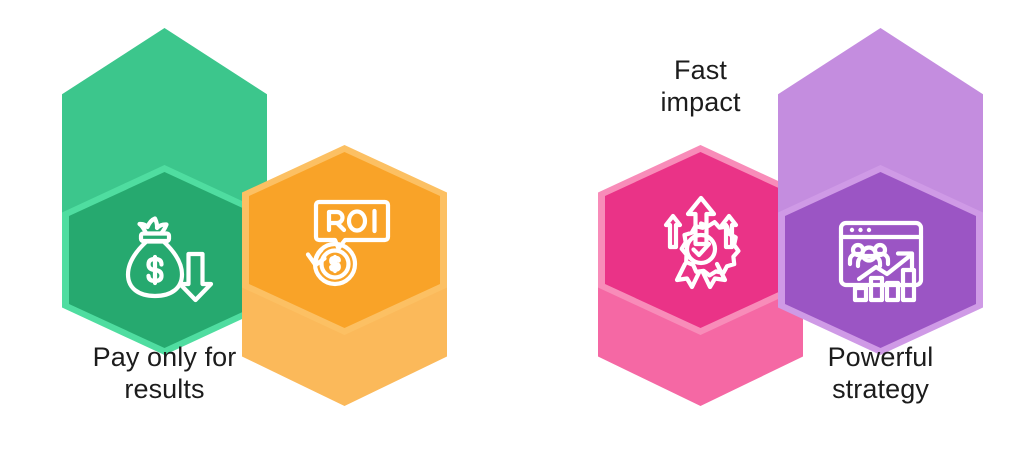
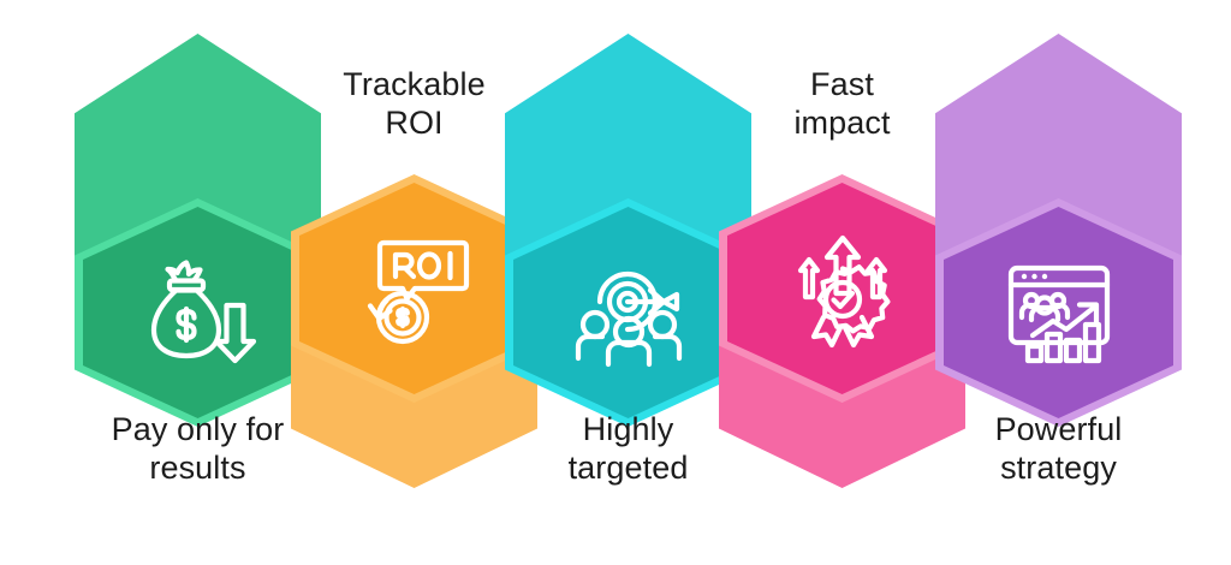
  Pay only for
  results
+ Trackable
+ ROI
+ Highly
+ targeted
  Fast
  impact
  Powerful
  strategy
